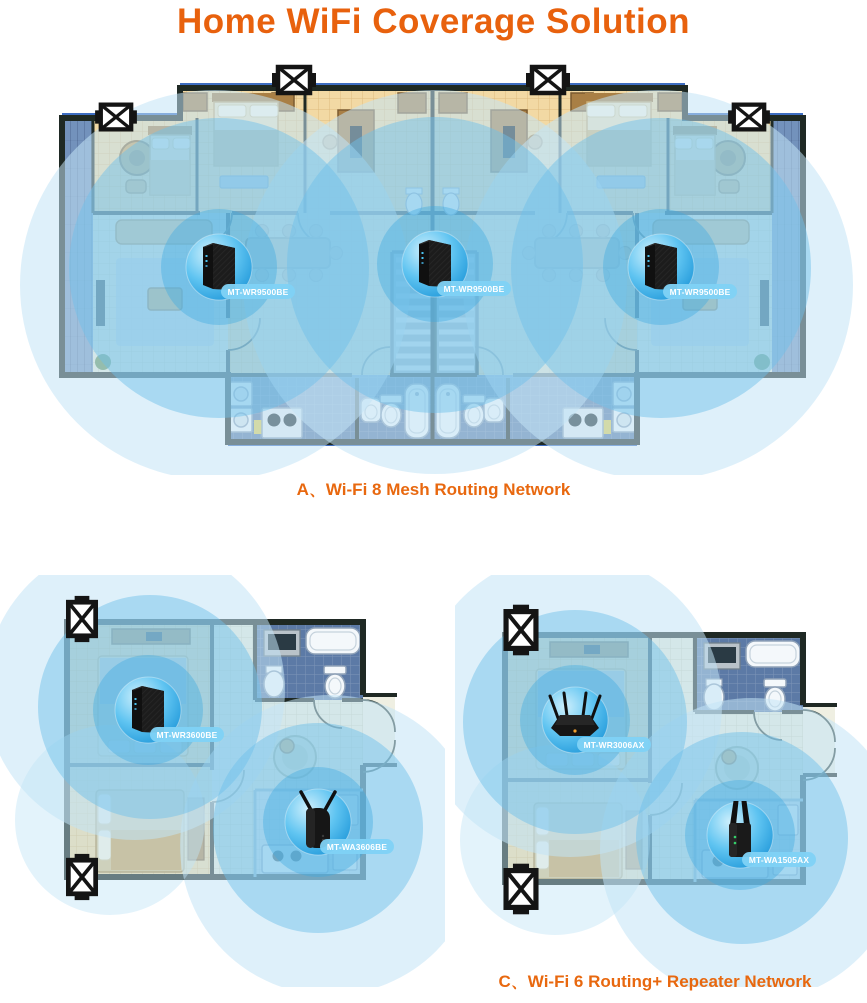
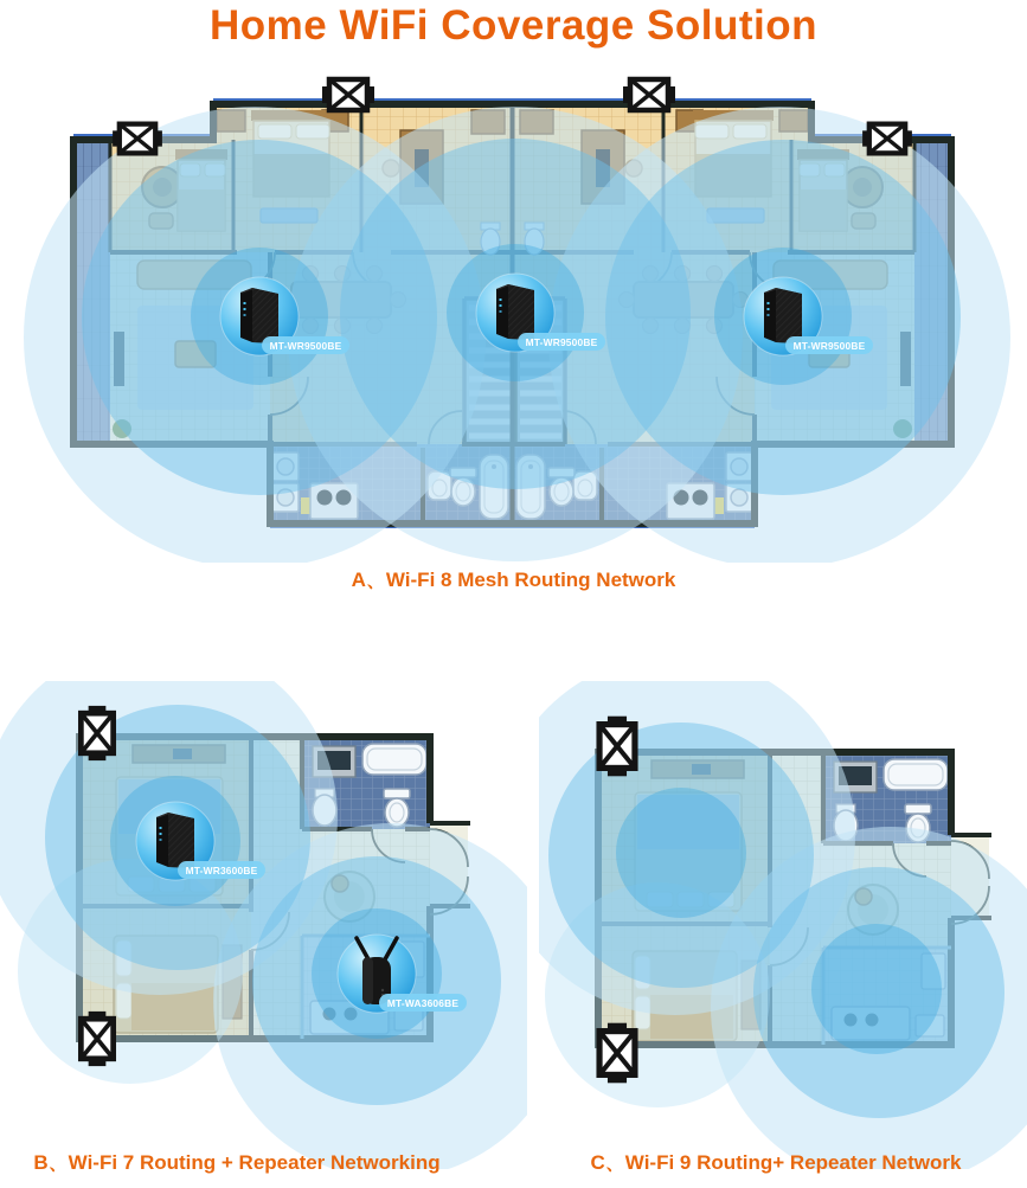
  Home WiFi Coverage Solution
  MT-WR9500BE
  MT-WR9500BE
  MT-WR9500BE
  MT-WR3600BE
  MT-WA3606BE
- MT-WR3006AX
- MT-WA1505AX
  A、Wi-Fi 8 Mesh Routing Network
+ B、Wi-Fi 7 Routing + Repeater Networking
- C、Wi-Fi 6 Routing+ Repeater Network
+ C、Wi-Fi 9 Routing+ Repeater Network
